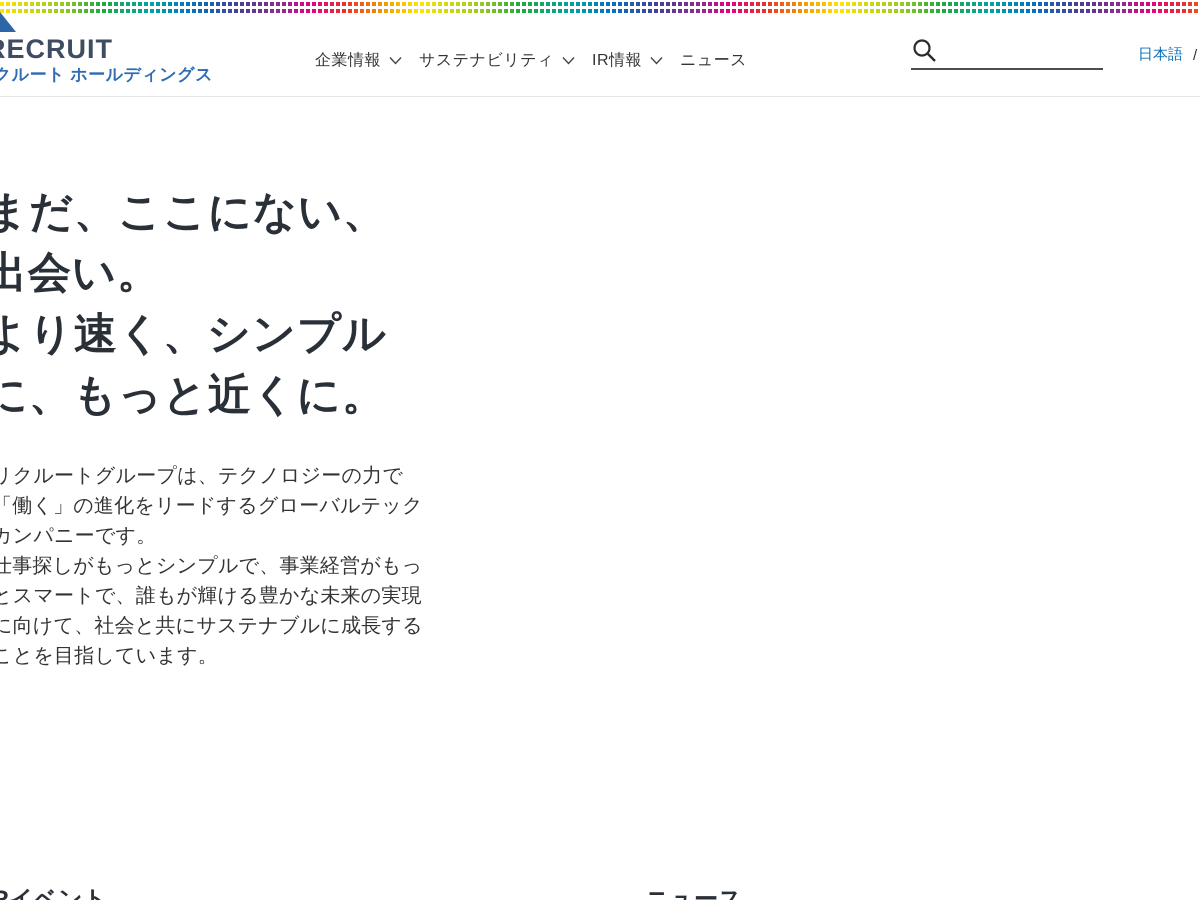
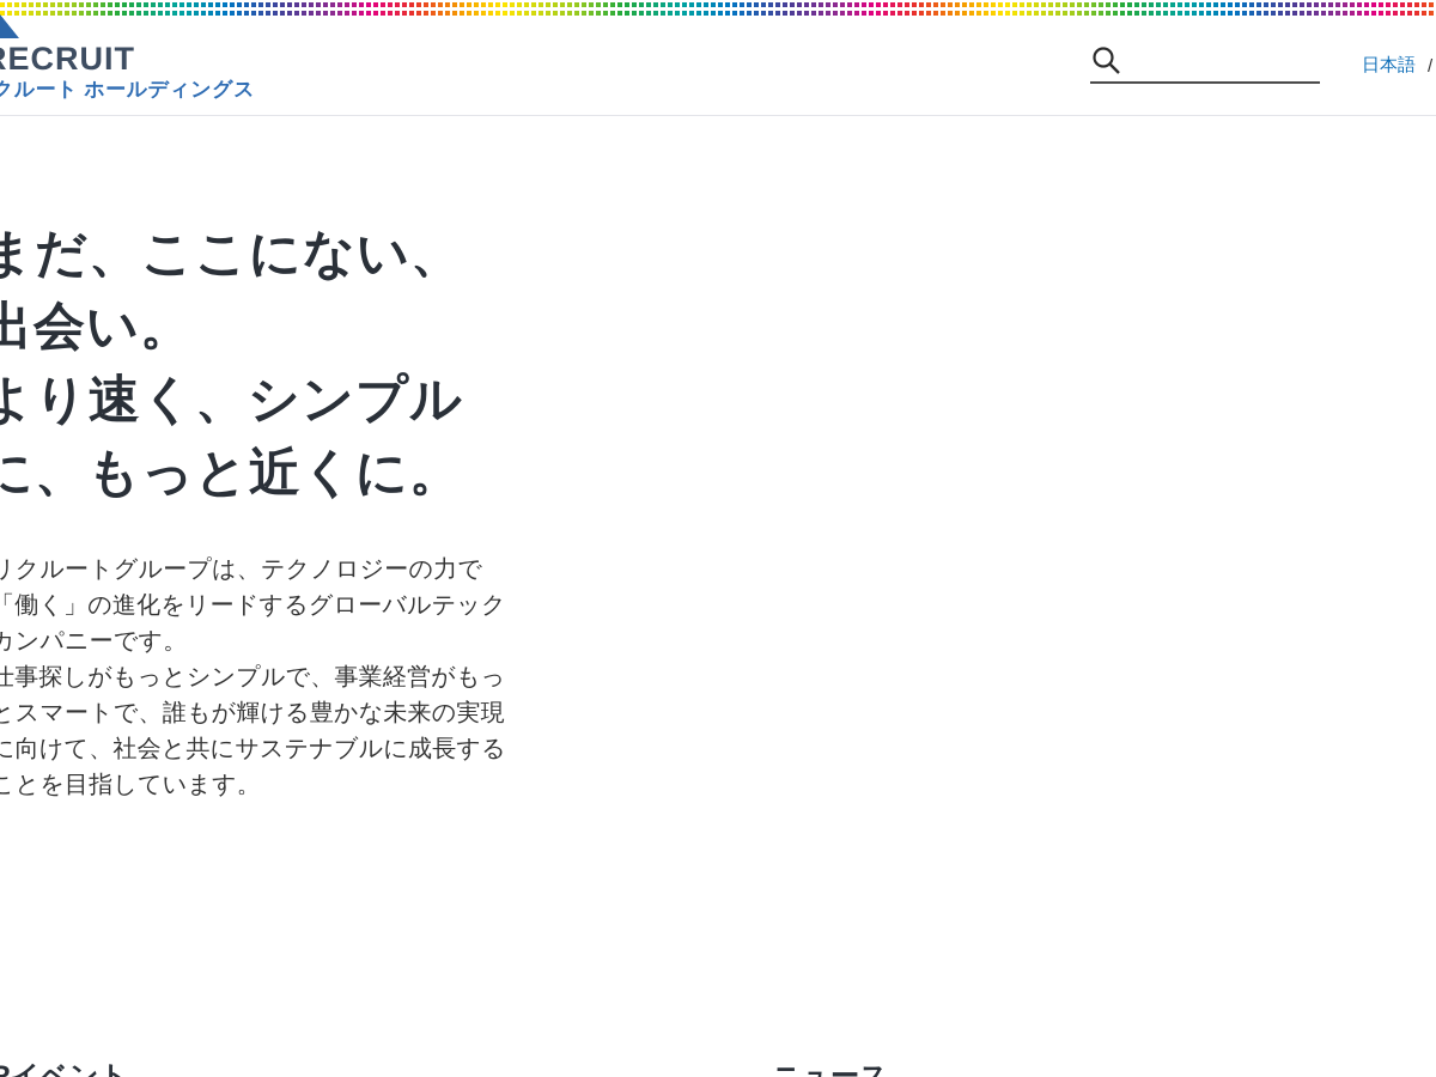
  ECRUIT
  クルート ホールディングス
- 企業情報
- サステナビリティ
- IR情報
- ニュース
  日本語
  /
  まだ、ここにない、
  出会い。
  より速く、シンプル
  に、もっと近くに。
  リクルートグループは、テクノロジーの力で
  「働く」の進化をリードするグローバルテック
  カンパニーです。
  仕事探しがもっとシンプルで、事業経営がもっ
  とスマートで、誰もが輝ける豊かな未来の実現
  に向けて、社会と共にサステナブルに成長する
  ことを目指しています。
